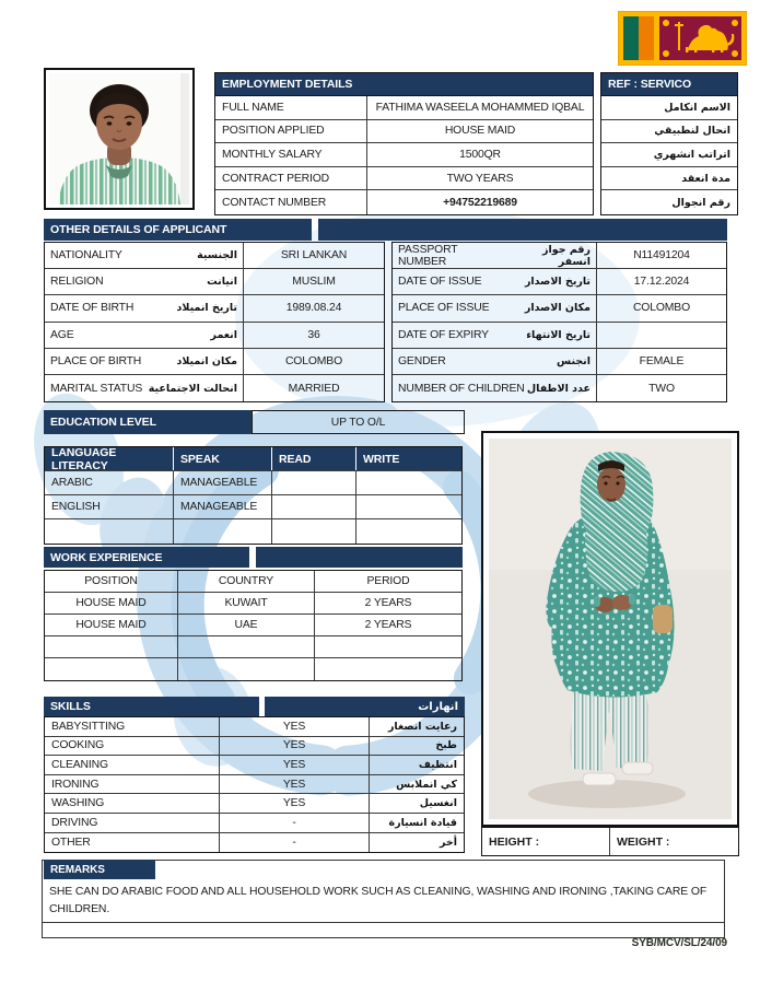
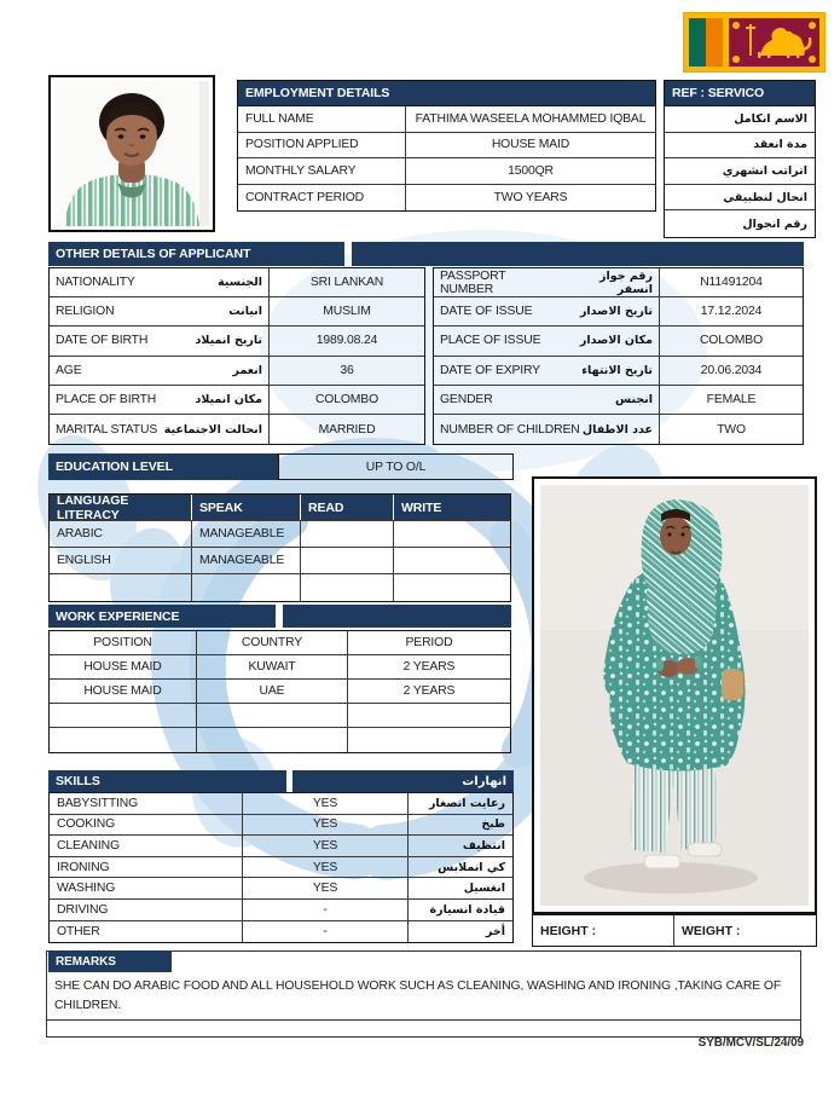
  EMPLOYMENT DETAILS
  FULL NAME
  FATHIMA WASEELA MOHAMMED IQBAL
  POSITION APPLIED
  HOUSE MAID
  MONTHLY SALARY
  1500QR
  CONTRACT PERIOD
  TWO YEARS
- CONTACT NUMBER
- +94752219689
  REF : SERVICO
  الاسم انكامل
- انحال لنطبيقي
+ مدة انعقد
  اتراتب انشهري
- مدة انعقد
+ انحال لنطبيقي
  رقم انجوال
  OTHER DETAILS OF APPLICANT
  NATIONALITY
  الجنسية
  SRI LANKAN
  RELIGION
  انيانت
  MUSLIM
  DATE OF BIRTH
  تاريخ انميلاد
  1989.08.24
  AGE
  انعمر
  36
  PLACE OF BIRTH
  مكان انميلاد
  COLOMBO
  MARITAL STATUS
  انحالت الاجتماعية
  MARRIED
  PASSPORT NUMBER
  رقم جواز انسفر
  N11491204
  DATE OF ISSUE
  تاريخ الاصدار
  17.12.2024
  PLACE OF ISSUE
  مكان الاصدار
  COLOMBO
  DATE OF EXPIRY
  تاريخ الانتهاء
+ 20.06.2034
  GENDER
  انجنس
  FEMALE
  NUMBER OF CHILDREN
  عدد الاطفال
  TWO
  EDUCATION LEVEL
  UP TO O/L
  LANGUAGE LITERACY
  SPEAK
  READ
  WRITE
  ARABIC
  MANAGEABLE
  ENGLISH
  MANAGEABLE
  WORK EXPERIENCE
  POSITION
  COUNTRY
  PERIOD
  HOUSE MAID
  KUWAIT
  2 YEARS
  HOUSE MAID
  UAE
  2 YEARS
  SKILLS
  انهارات
  BABYSITTING
  YES
  رعايت انصغار
  COOKING
  YES
  طبخ
  CLEANING
  YES
  انتظيف
  IRONING
  YES
  كي انملابس
  WASHING
  YES
  انغسيل
  DRIVING
  -
  قيادة انسيارة
  OTHER
  -
  أخر
  HEIGHT :
  WEIGHT :
  REMARKS
  SHE CAN DO ARABIC FOOD AND ALL HOUSEHOLD WORK SUCH AS CLEANING, WASHING AND IRONING ,TAKING CARE OF CHILDREN.
  SYB/MCV/SL/24/09
